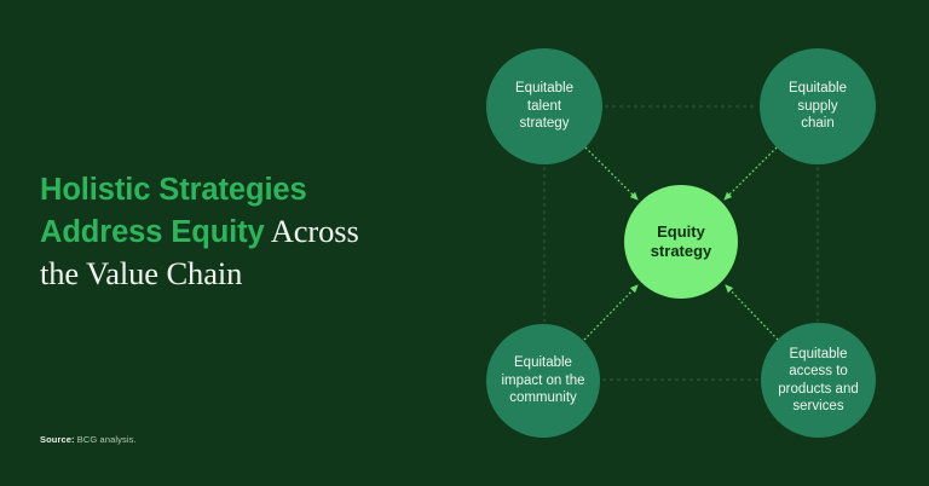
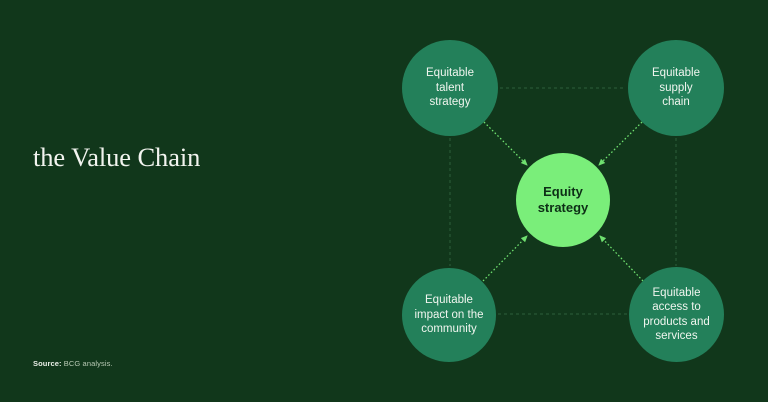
- Holistic Strategies
- Address Equity Across
  the Value Chain
  Source: BCG analysis.
  Equitable
  talent
  strategy
  Equitable
  supply
  chain
  Equitable
  impact on the
  community
  Equitable
  access to
  products and
  services
  Equity
  strategy
